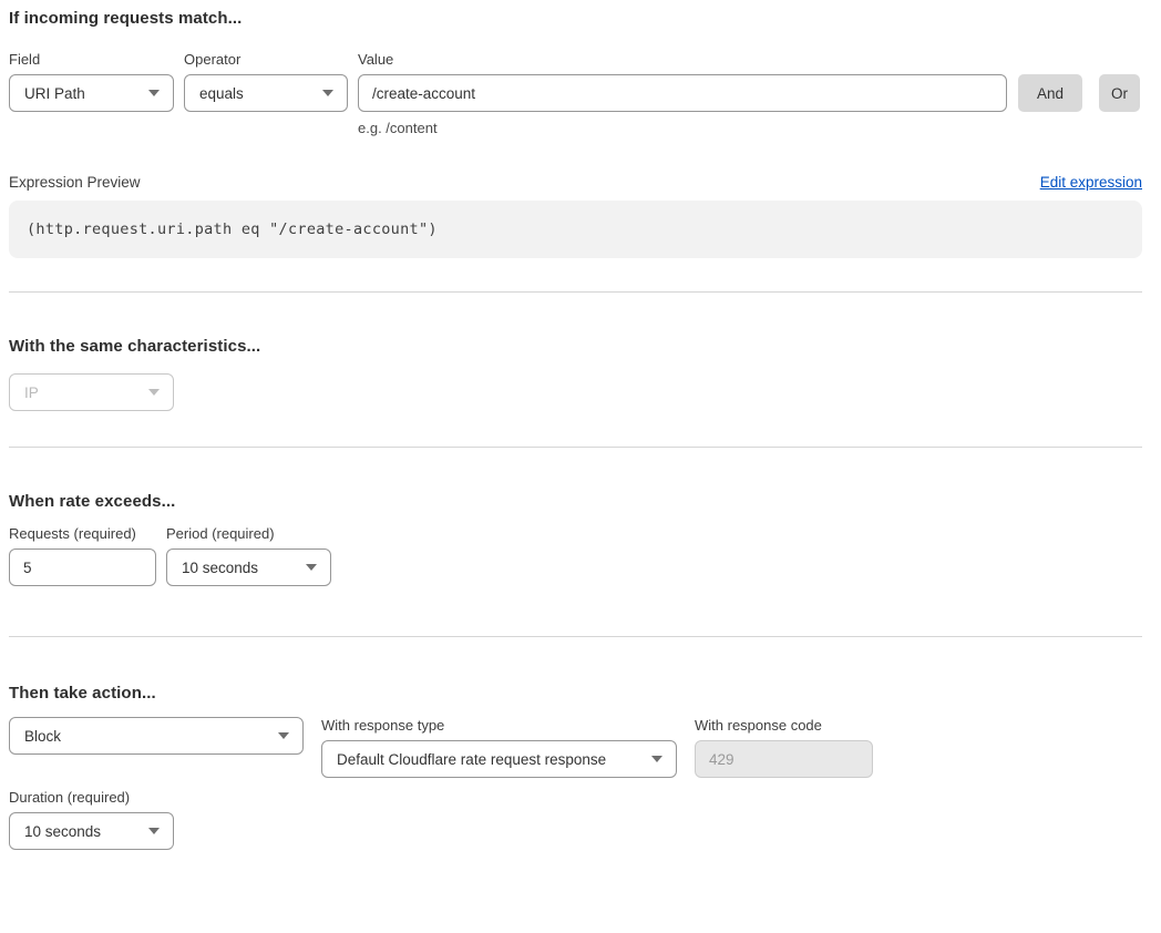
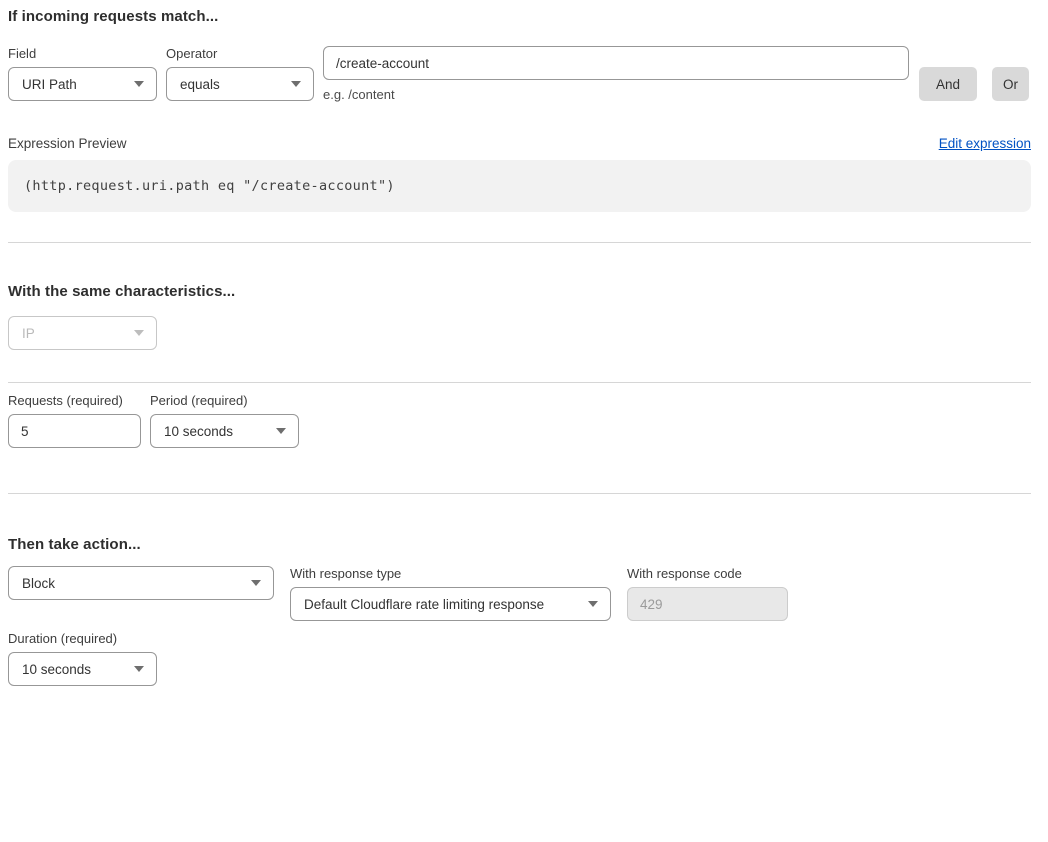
  If incoming requests match...
  Field
  URI Path
  Operator
  equals
- Value
  /create-account
  e.g. /content
  And
  Or
  Expression Preview
  Edit expression
  (http.request.uri.path eq "/create-account")
  With the same characteristics...
  IP
- When rate exceeds...
  Requests (required)
  5
  Period (required)
  10 seconds
  Then take action...
  Block
  With response type
- Default Cloudflare rate request response
+ Default Cloudflare rate limiting response
  With response code
  429
  Duration (required)
  10 seconds
